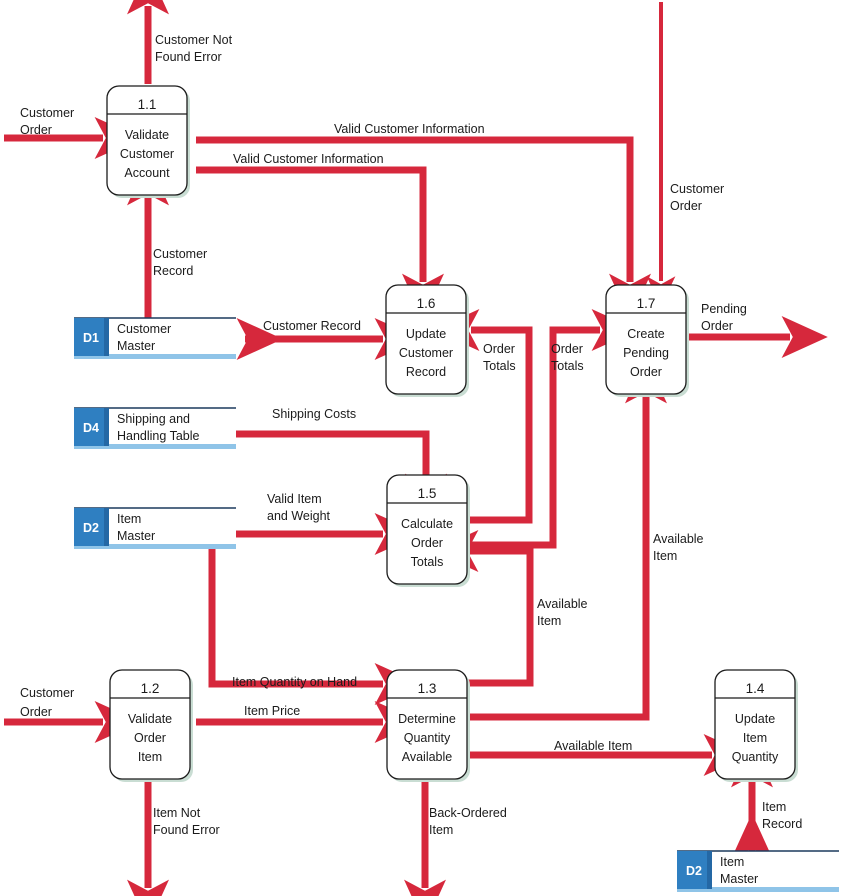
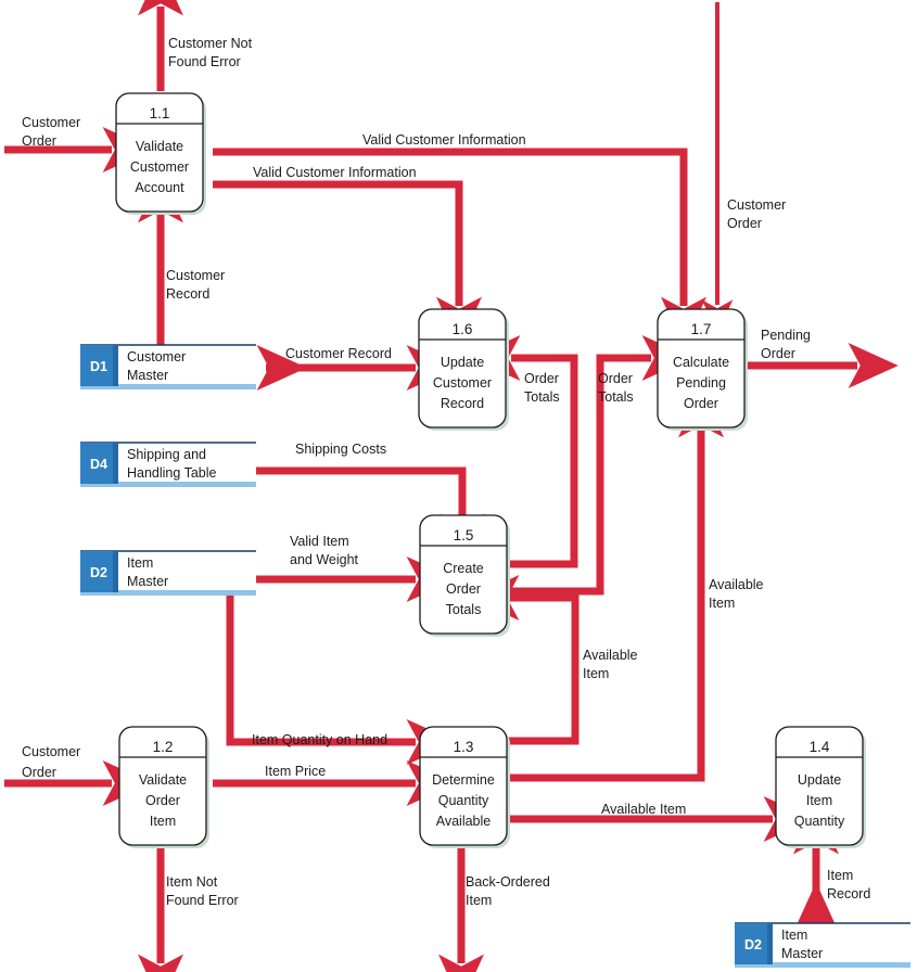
  1.1
  Validate
  Customer
  Account
  1.2
  Validate
  Order
  Item
  1.3
  Determine
  Quantity
  Available
  1.4
  Update
  Item
  Quantity
  1.5
- Calculate
+ Create
  Order
  Totals
  1.6
  Update
  Customer
  Record
  1.7
- Create
+ Calculate
  Pending
  Order
  D1
  Customer
  Master
  D4
  Shipping and
  Handling Table
  D2
  Item
  Master
  D2
  Item
  Master
  Customer
  Order
  Customer Not
  Found Error
  Valid Customer Information
  Valid Customer Information
  Customer
  Record
  Customer Record
  Customer
  Order
  Pending
  Order
  Order
  Totals
  Order
  Totals
  Shipping Costs
  Valid Item
  and Weight
  Available
  Item
  Available
  Item
  Customer
  Order
  Item Quantity on Hand
  Item Price
  Item Not
  Found Error
  Back-Ordered
  Item
  Available Item
  Item
  Record
